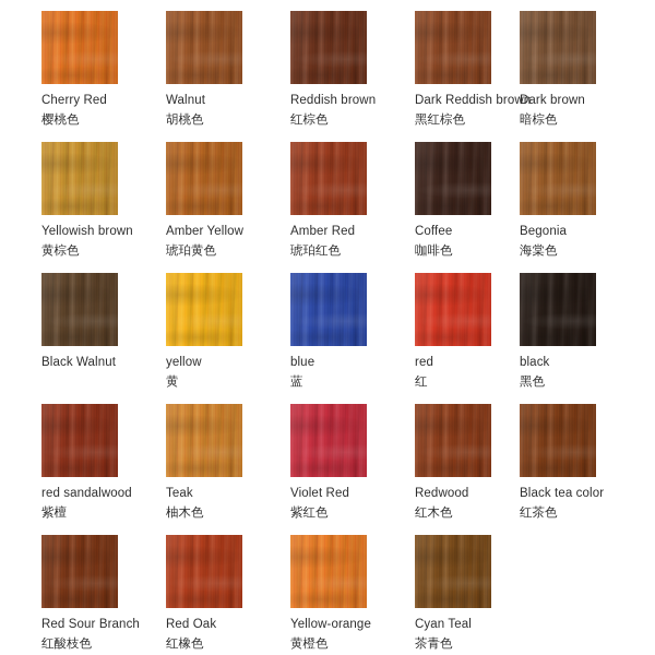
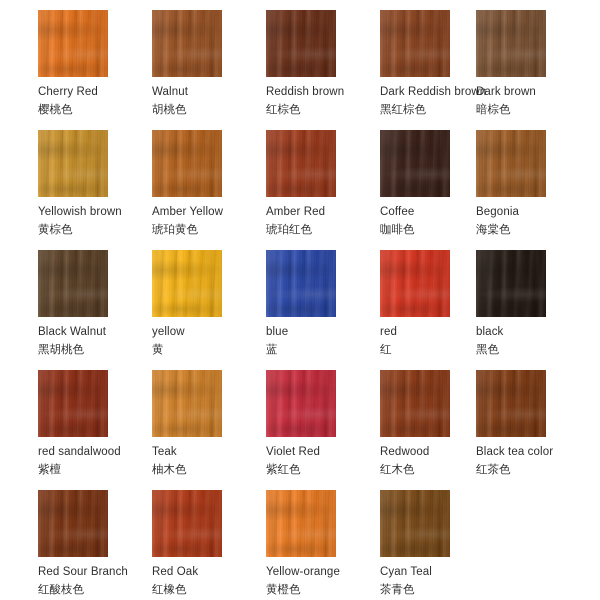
  Cherry Red
  樱桃色
  Walnut
  胡桃色
  Reddish brown
  红棕色
  Dark Reddish brown
  黑红棕色
  Dark brown
  暗棕色
  Yellowish brown
  黄棕色
  Amber Yellow
  琥珀黄色
  Amber Red
  琥珀红色
  Coffee
  咖啡色
  Begonia
  海棠色
  Black Walnut
+ 黑胡桃色
  yellow
  黄
  blue
  蓝
  red
  红
  black
  黑色
  red sandalwood
  紫檀
  Teak
  柚木色
  Violet Red
  紫红色
  Redwood
  红木色
  Black tea color
  红茶色
  Red Sour Branch
  红酸枝色
  Red Oak
  红橡色
  Yellow-orange
  黄橙色
  Cyan Teal
  茶青色
